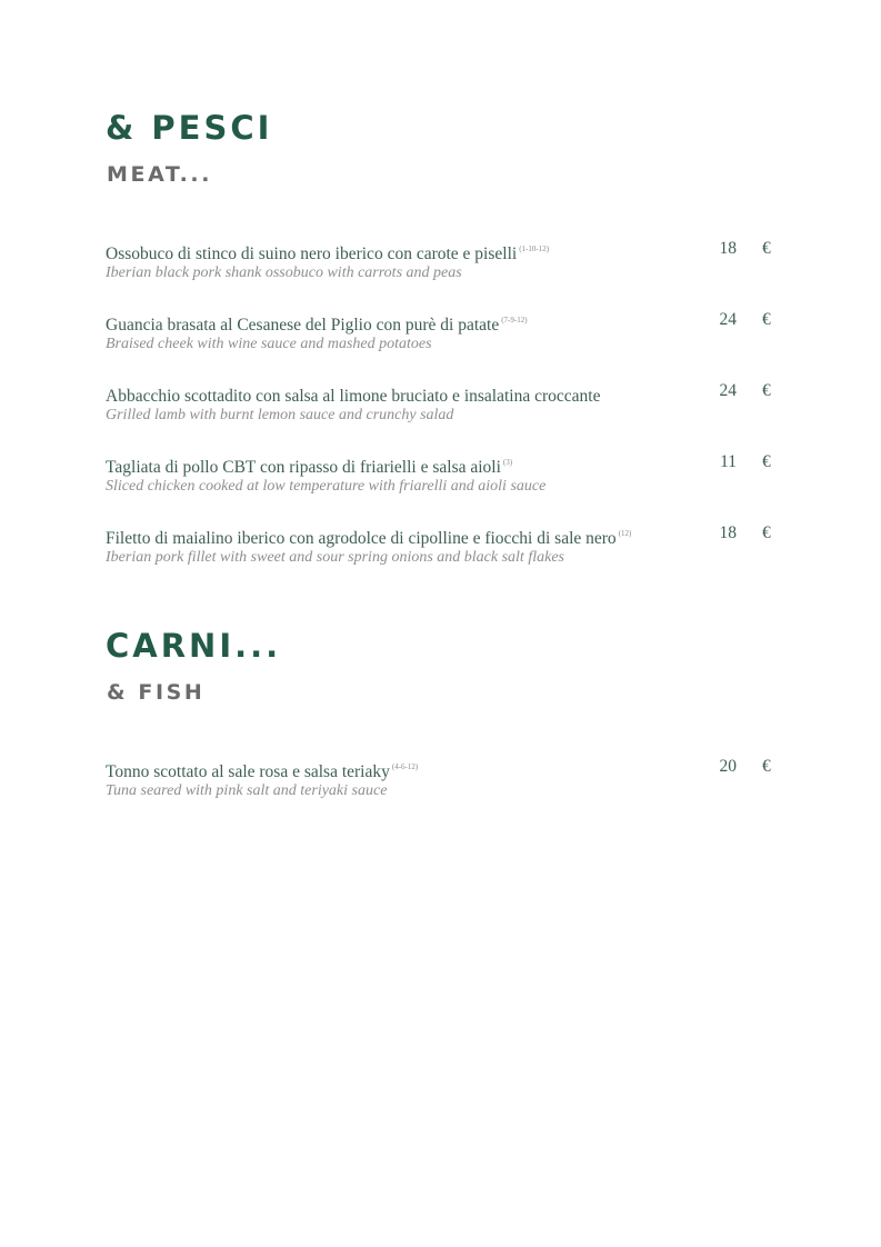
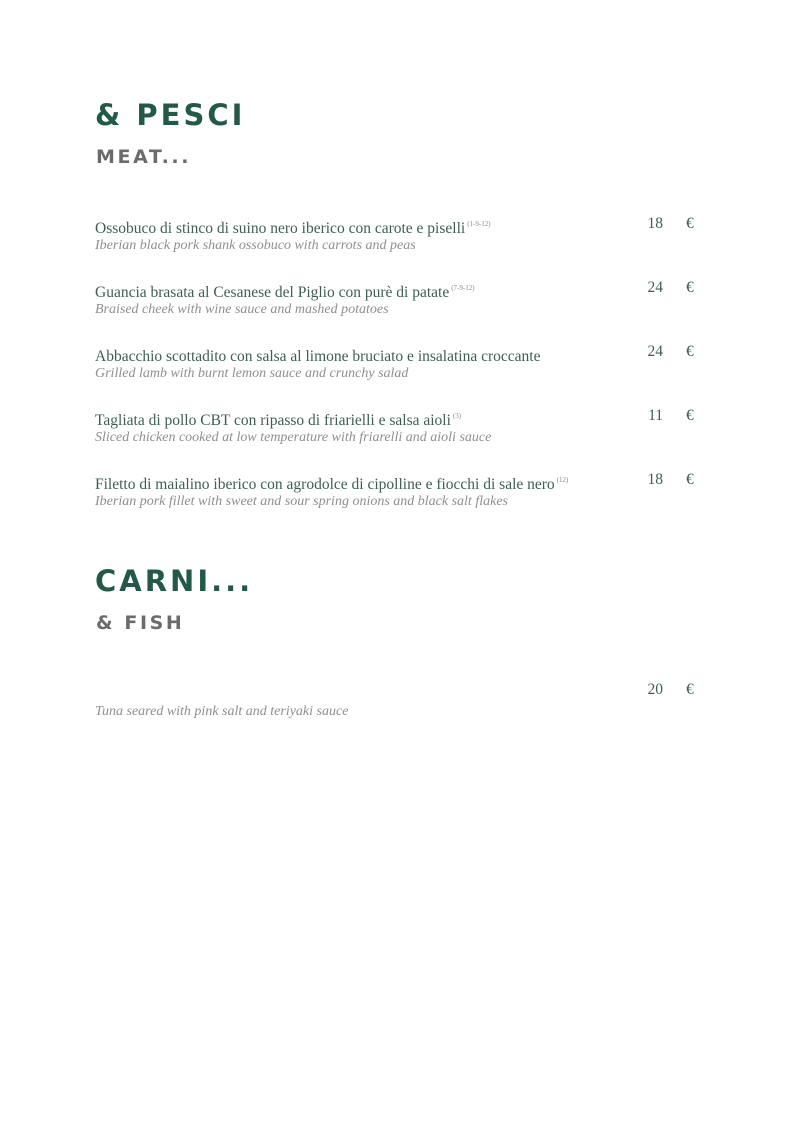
  & PESCI
  MEAT...
- Ossobuco di stinco di suino nero iberico con carote e piselli (1-10-12)
+ Ossobuco di stinco di suino nero iberico con carote e piselli (1-9-12)
  Iberian black pork shank ossobuco with carrots and peas
  18
  €
  Guancia brasata al Cesanese del Piglio con purè di patate (7-9-12)
  Braised cheek with wine sauce and mashed potatoes
  24
  €
  Abbacchio scottadito con salsa al limone bruciato e insalatina croccante
  Grilled lamb with burnt lemon sauce and crunchy salad
  24
  €
  Tagliata di pollo CBT con ripasso di friarielli e salsa aioli (3)
  Sliced chicken cooked at low temperature with friarelli and aioli sauce
  11
  €
  Filetto di maialino iberico con agrodolce di cipolline e fiocchi di sale nero (12)
  Iberian pork fillet with sweet and sour spring onions and black salt flakes
  18
  €
  CARNI...
  & FISH
- Tonno scottato al sale rosa e salsa teriaky (4-6-12)
  Tuna seared with pink salt and teriyaki sauce
  20
  €
